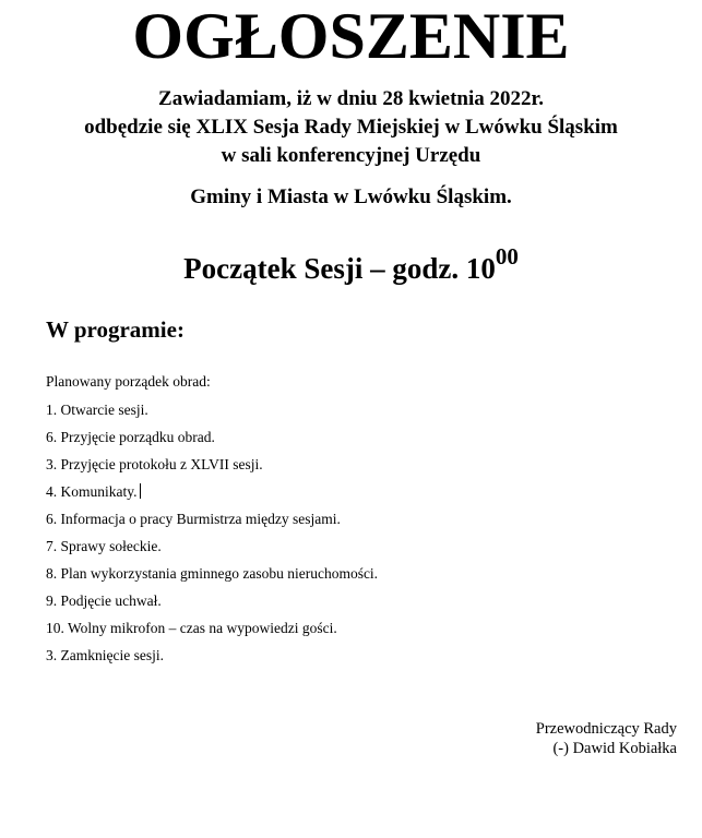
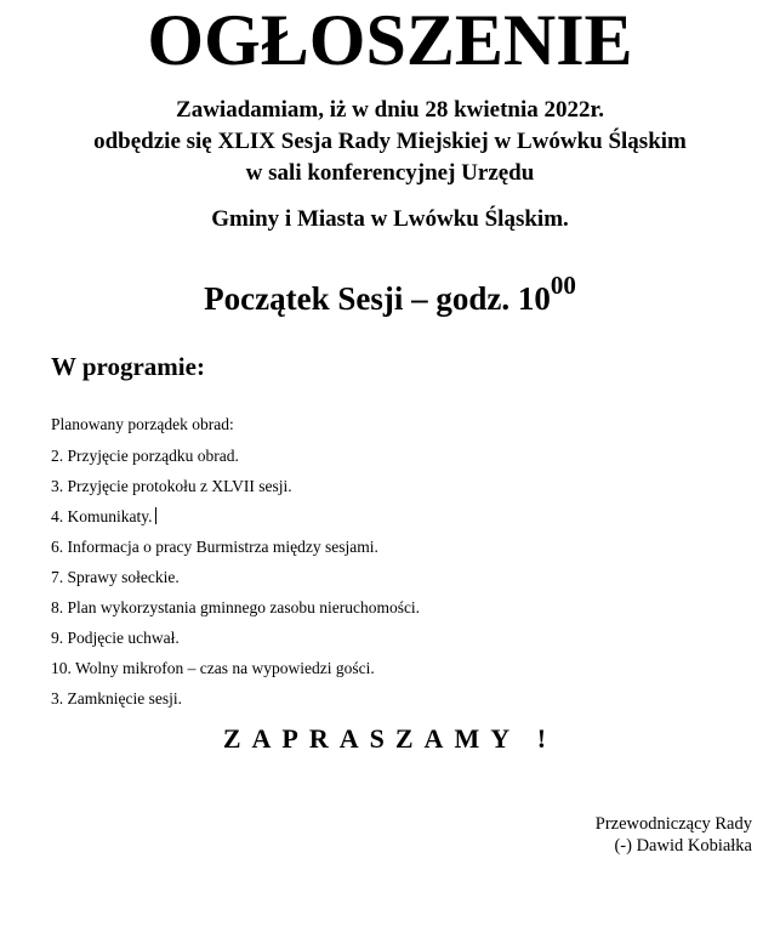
  OGŁOSZENIE
  Zawiadamiam, iż w dniu 28 kwietnia 2022r.
  odbędzie się XLIX Sesja Rady Miejskiej w Lwówku Śląskim
  w sali konferencyjnej Urzędu
  Gminy i Miasta w Lwówku Śląskim.
  Początek Sesji – godz. 1000
  W programie:
  Planowany porządek obrad:
- 1. Otwarcie sesji.
- 6. Przyjęcie porządku obrad.
+ 2. Przyjęcie porządku obrad.
  3. Przyjęcie protokołu z XLVII sesji.
  4. Komunikaty.
  6. Informacja o pracy Burmistrza między sesjami.
  7. Sprawy sołeckie.
  8. Plan wykorzystania gminnego zasobu nieruchomości.
  9. Podjęcie uchwał.
  10. Wolny mikrofon – czas na wypowiedzi gości.
  3. Zamknięcie sesji.
+ ZAPRASZAMY !
  Przewodniczący Rady
  (-) Dawid Kobiałka
